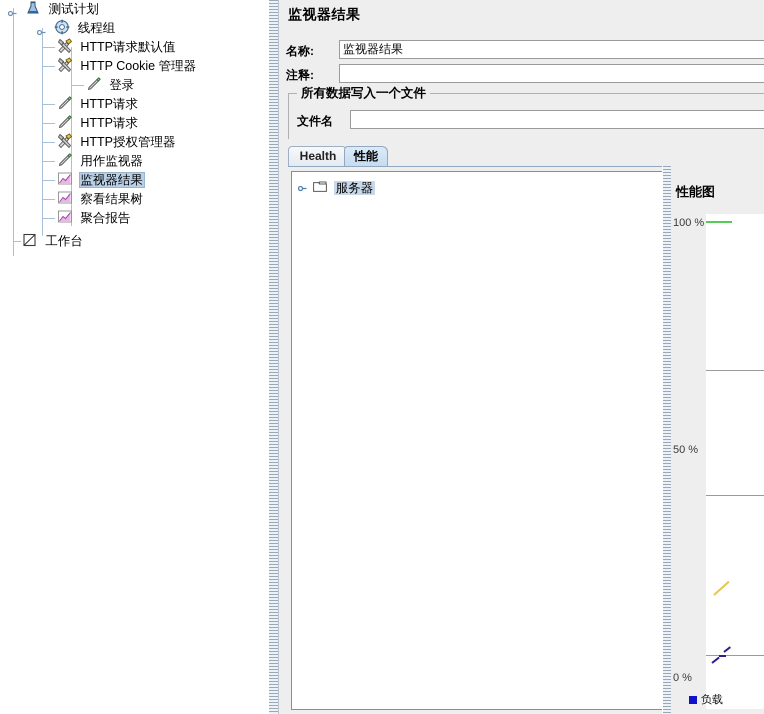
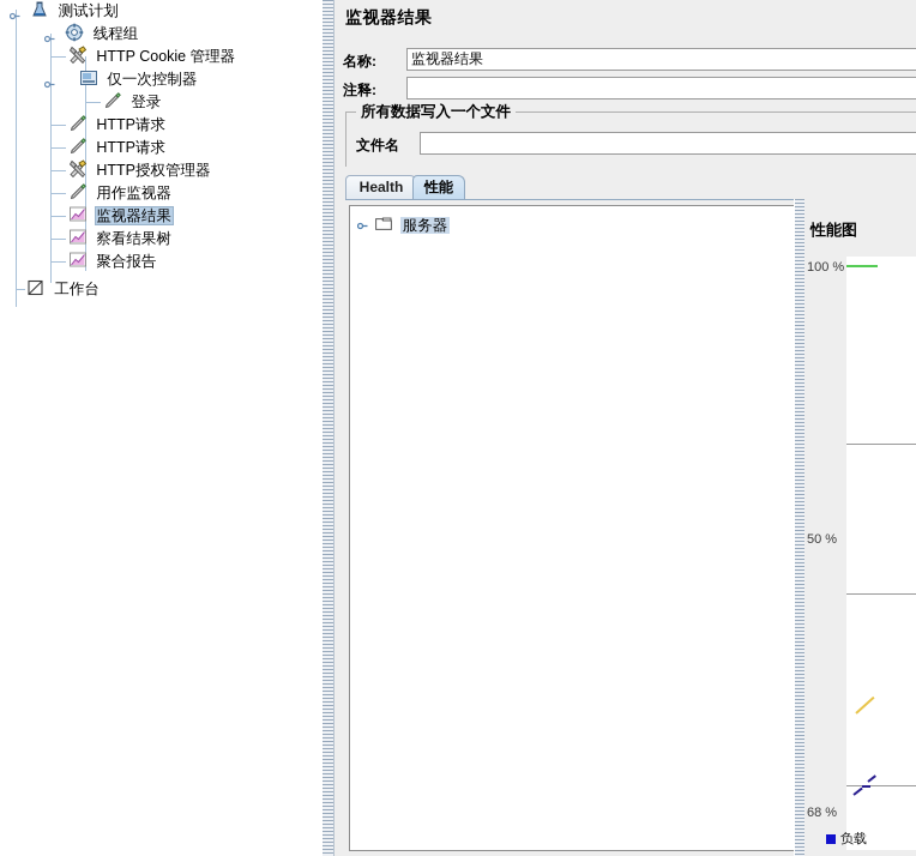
  测试计划
  线程组
- HTTP请求默认值
  HTTP Cookie 管理器
+ 仅一次控制器
  登录
  HTTP请求
  HTTP请求
  HTTP授权管理器
  用作监视器
  监视器结果
  察看结果树
  聚合报告
  工作台
  监视器结果
  名称:
  监视器结果
  注释:
  所有数据写入一个文件
  文件名
  Health
  性能
  服务器
  性能图
  100 %
  50 %
- 0 %
+ 68 %
  负载
